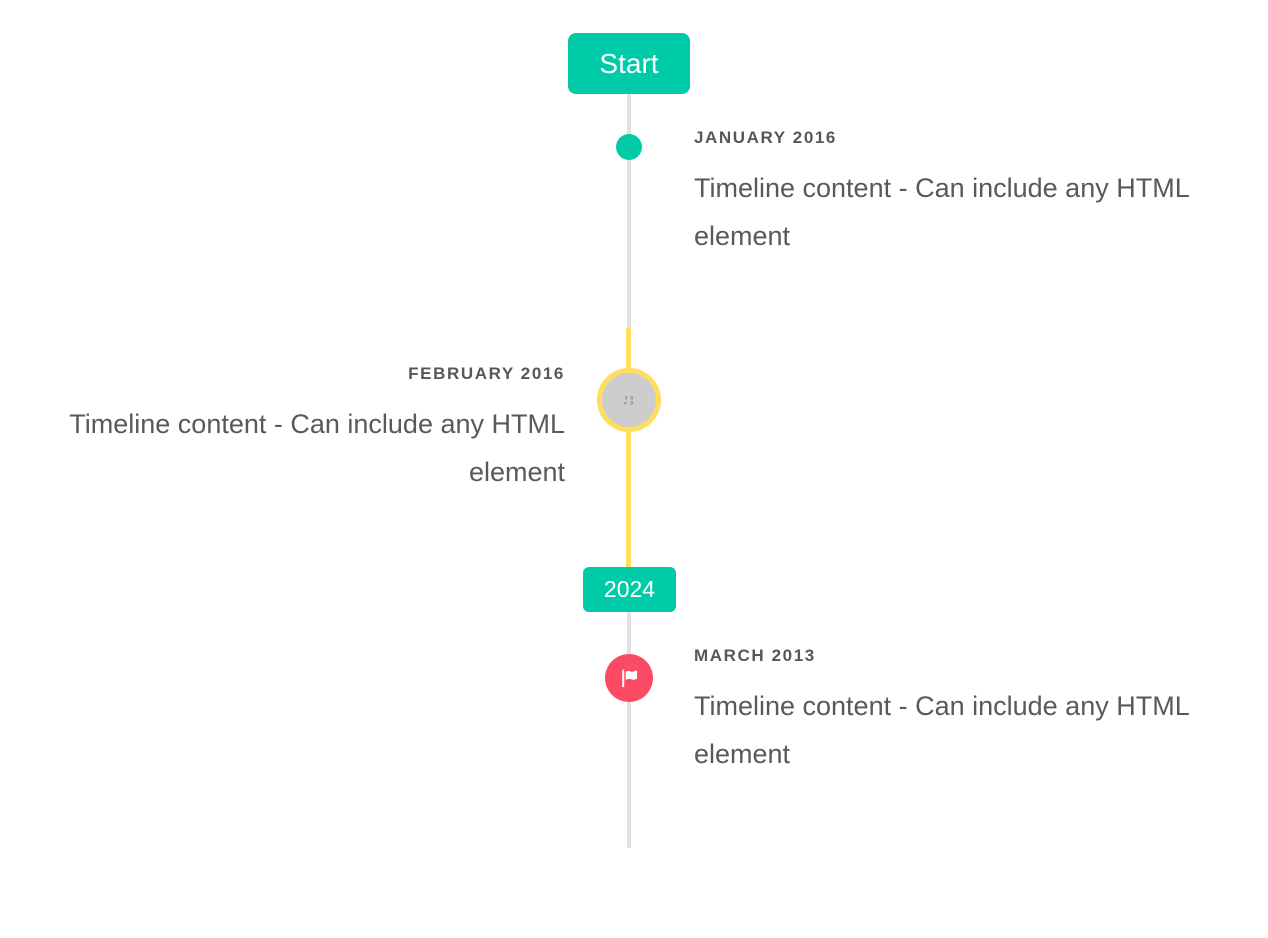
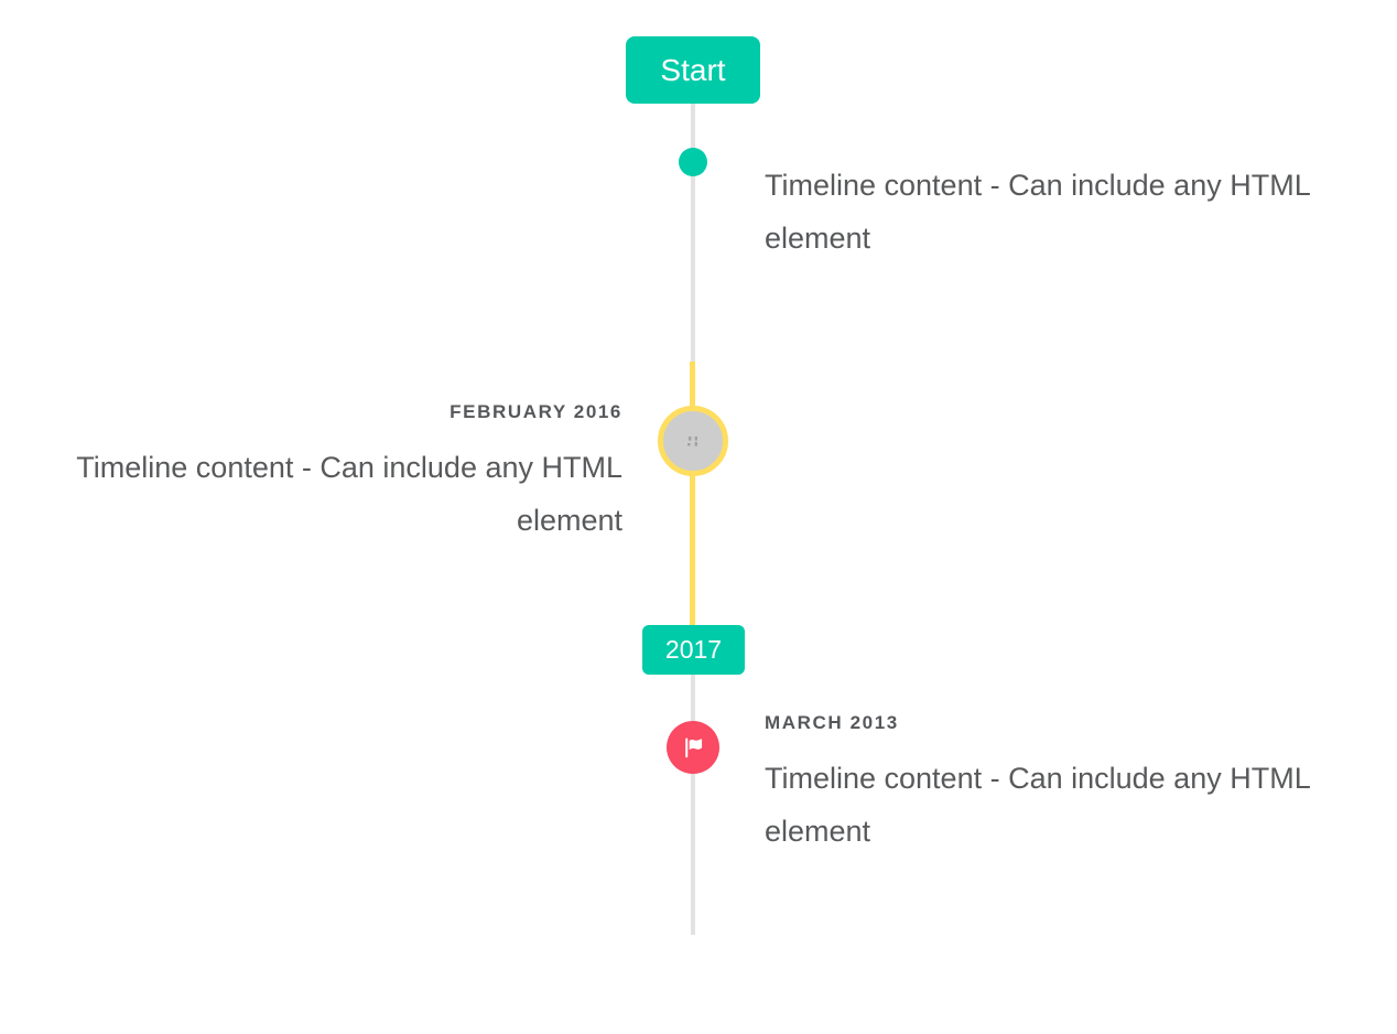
  Start
- JANUARY 2016
  Timeline content - Can include any HTML element
  FEBRUARY 2016
  Timeline content - Can include any HTML element
- 2024
+ 2017
  MARCH 2013
  Timeline content - Can include any HTML element
